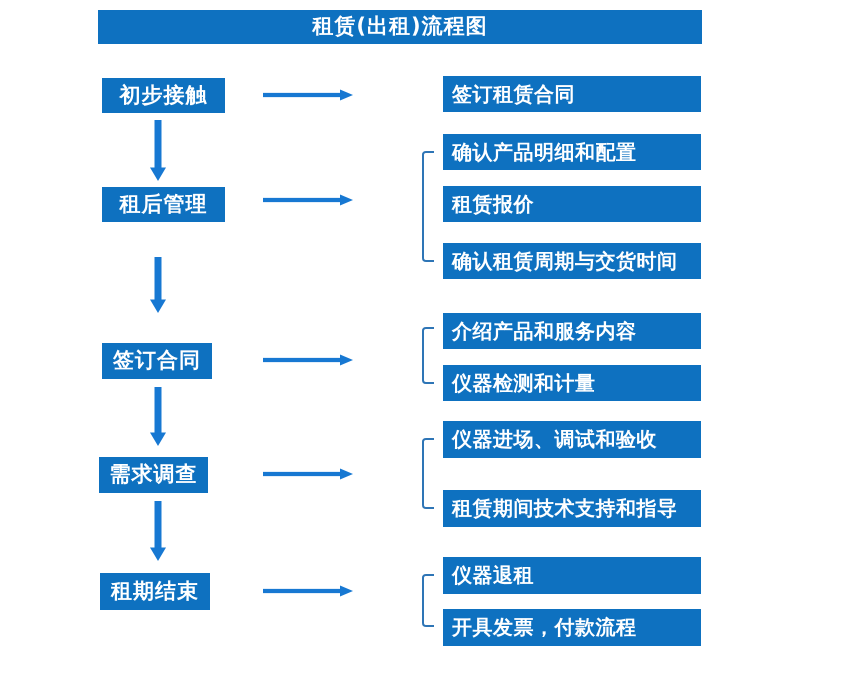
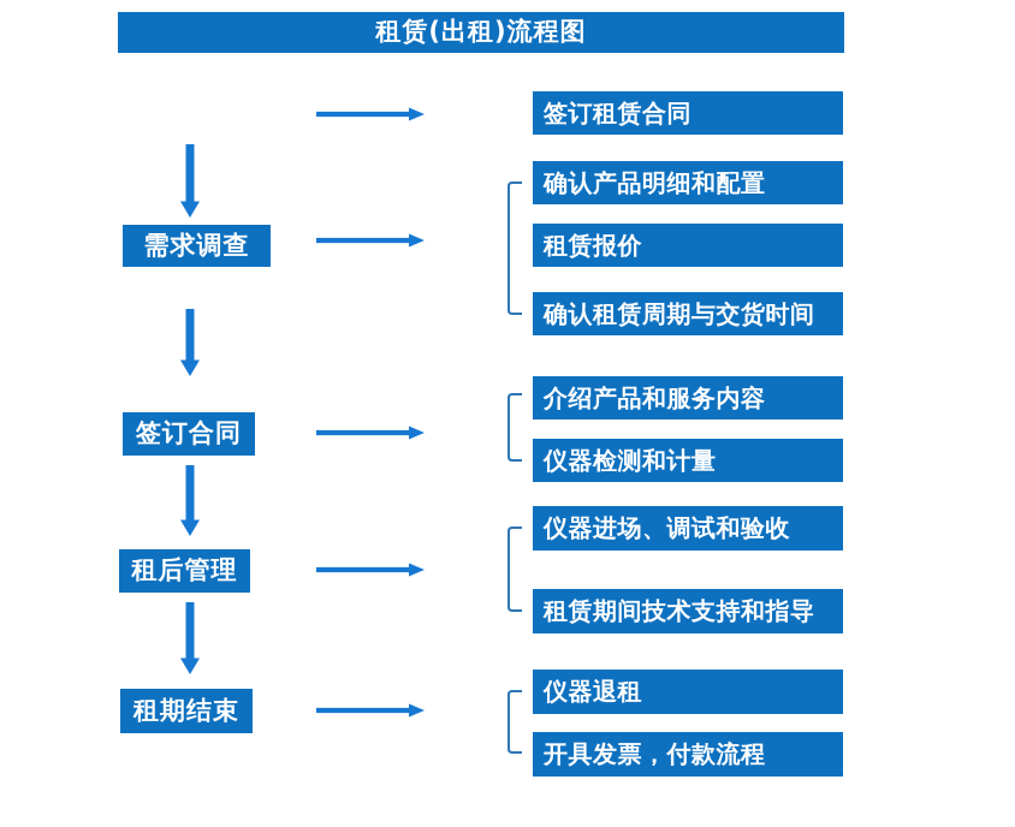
  租赁(出租)流程图
- 初步接触
- 租后管理
+ 需求调查
  签订合同
- 需求调查
+ 租后管理
  租期结束
  签订租赁合同
  确认产品明细和配置
  租赁报价
  确认租赁周期与交货时间
  介绍产品和服务内容
  仪器检测和计量
  仪器进场、调试和验收
  租赁期间技术支持和指导
  仪器退租
  开具发票，付款流程
